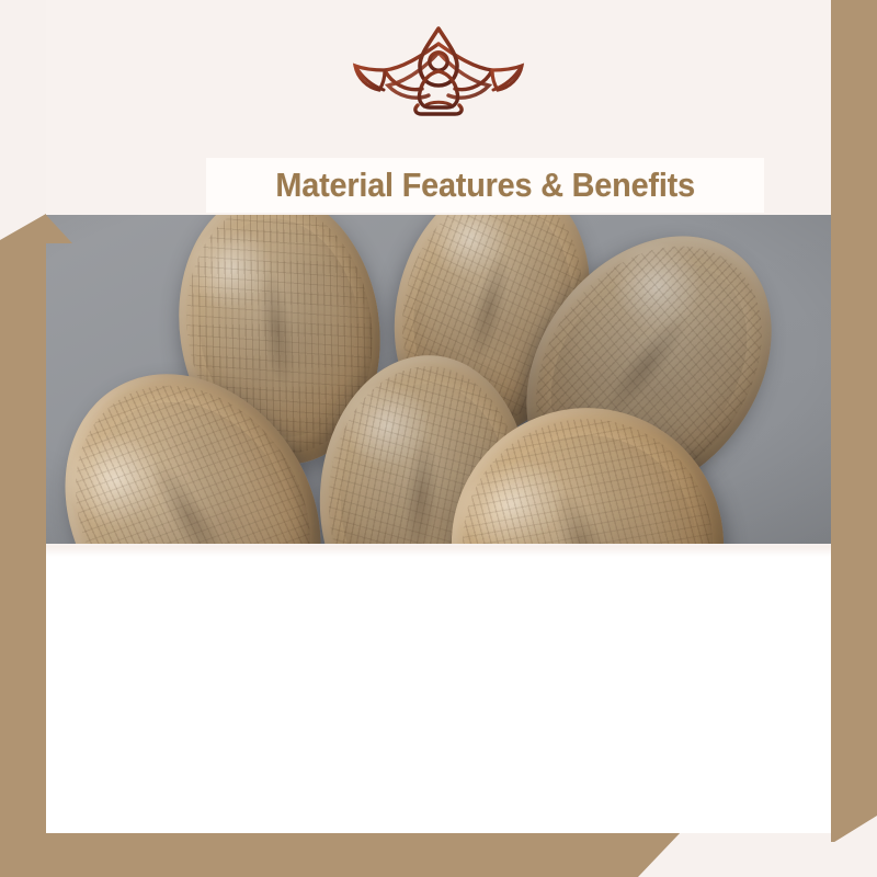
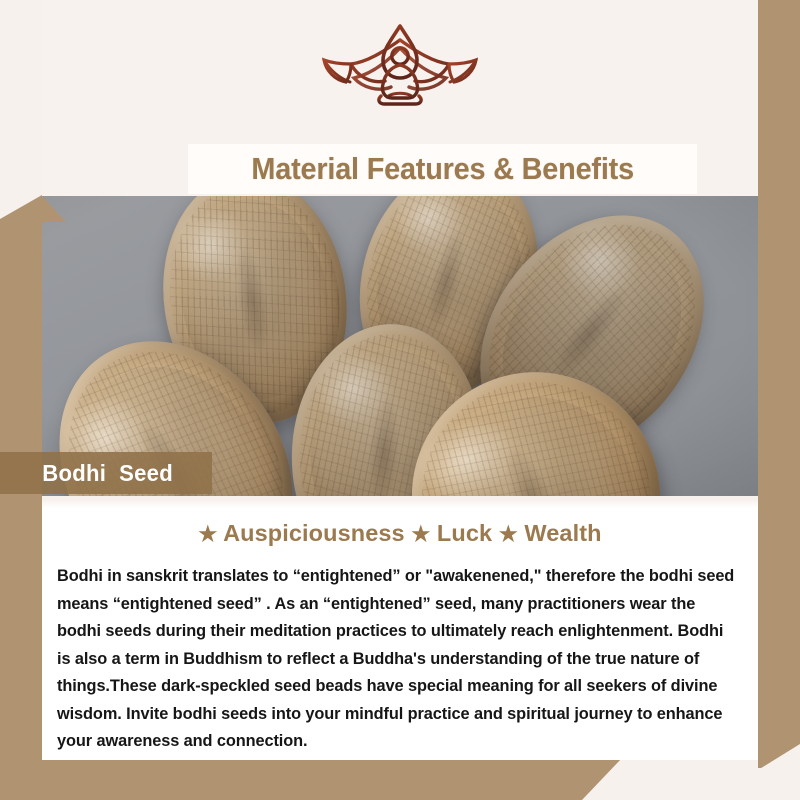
  Material Features & Benefits
+ Bodhi Seed
+ ★ Auspiciousness ★ Luck ★ Wealth
+ Bodhi in sanskrit translates to “entightened” or "awakenened," therefore the bodhi seed means “entightened seed” . As an “entightened” seed, many practitioners wear the bodhi seeds during their meditation practices to ultimately reach enlightenment. Bodhi is also a term in Buddhism to reflect a Buddha's understanding of the true nature of things.These dark-speckled seed beads have special meaning for all seekers of divine wisdom. Invite bodhi seeds into your mindful practice and spiritual journey to enhance your awareness and connection.
